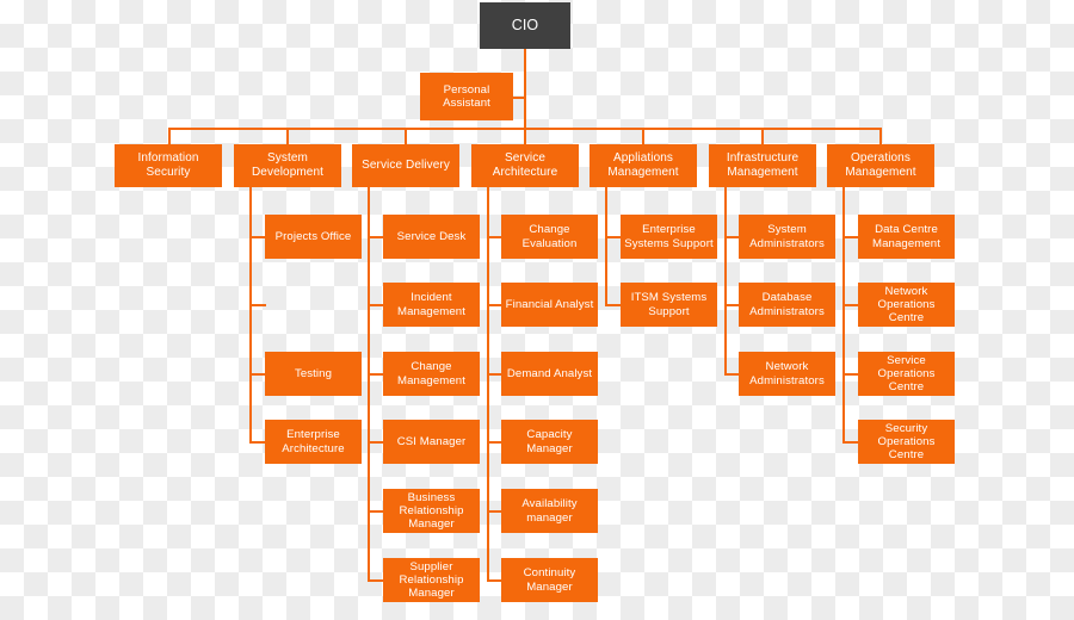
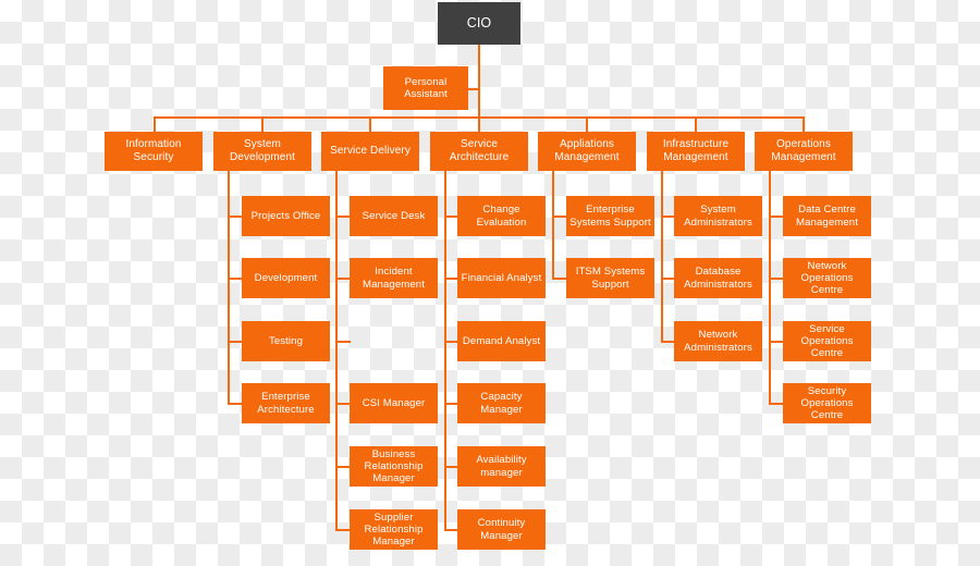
  CIO
  Personal Assistant
  Information Security
  System Development
  Service Delivery
  Service Architecture
  Appliations Management
  Infrastructure Management
  Operations Management
  Projects Office
+ Development
  Testing
  Enterprise Architecture
  Service Desk
  Incident Management
- Change Management
  CSI Manager
  Business Relationship Manager
  Supplier Relationship Manager
  Change Evaluation
  Financial Analyst
  Demand Analyst
  Capacity Manager
  Availability manager
  Continuity Manager
  Enterprise Systems Support
  ITSM Systems Support
  System Administrators
  Database Administrators
  Network Administrators
  Data Centre Management
  Network Operations Centre
  Service Operations Centre
  Security Operations Centre
